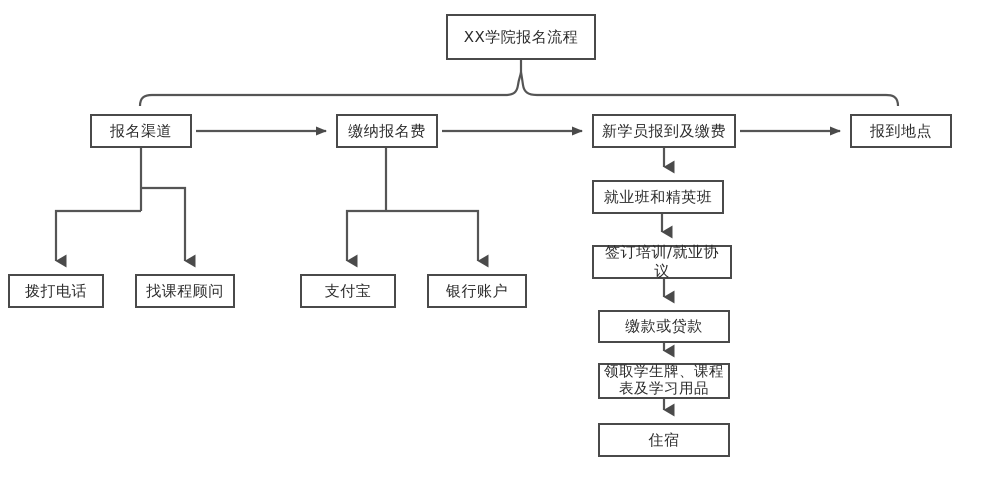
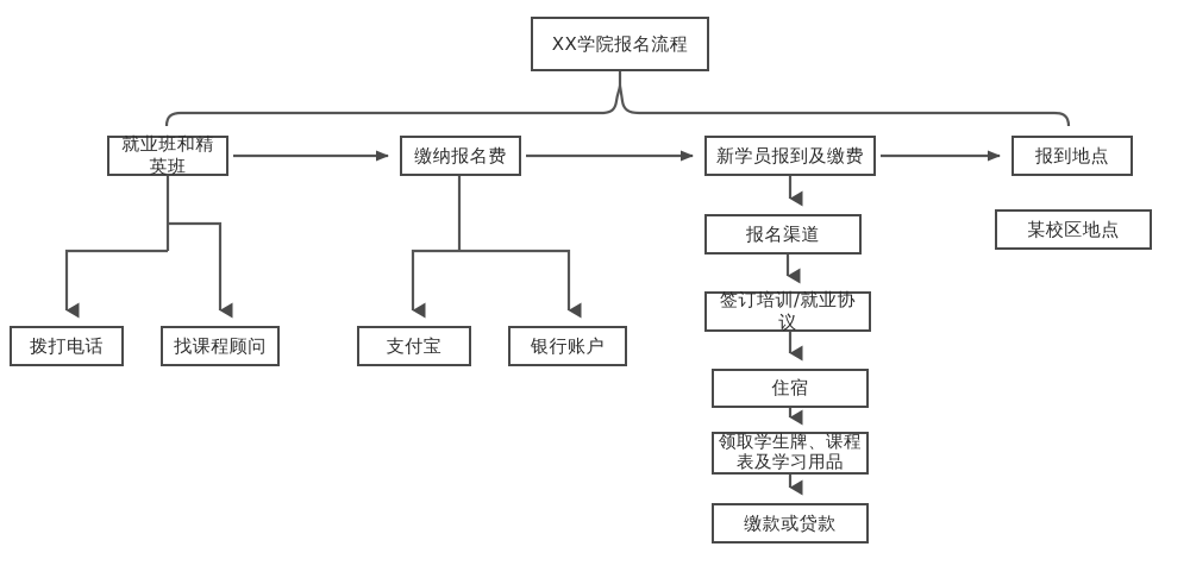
  XX学院报名流程
- 报名渠道
+ 就业班和精英班
  缴纳报名费
  新学员报到及缴费
  报到地点
+ 某校区地点
- 就业班和精英班
+ 报名渠道
  签订培训/就业协议
- 缴款或贷款
+ 住宿
  领取学生牌、课程
  表及学习用品
- 住宿
+ 缴款或贷款
  拨打电话
  找课程顾问
  支付宝
  银行账户
